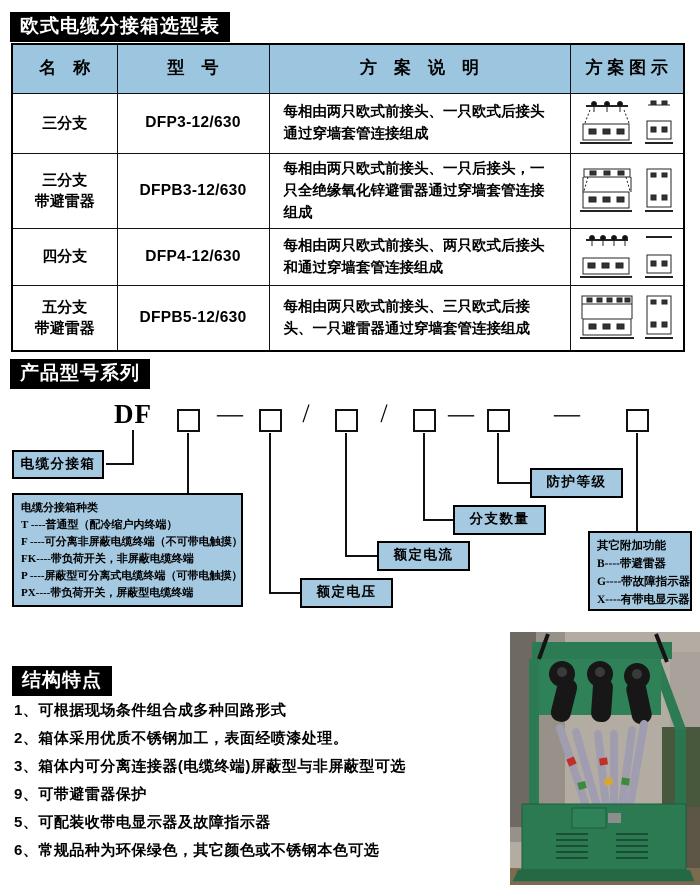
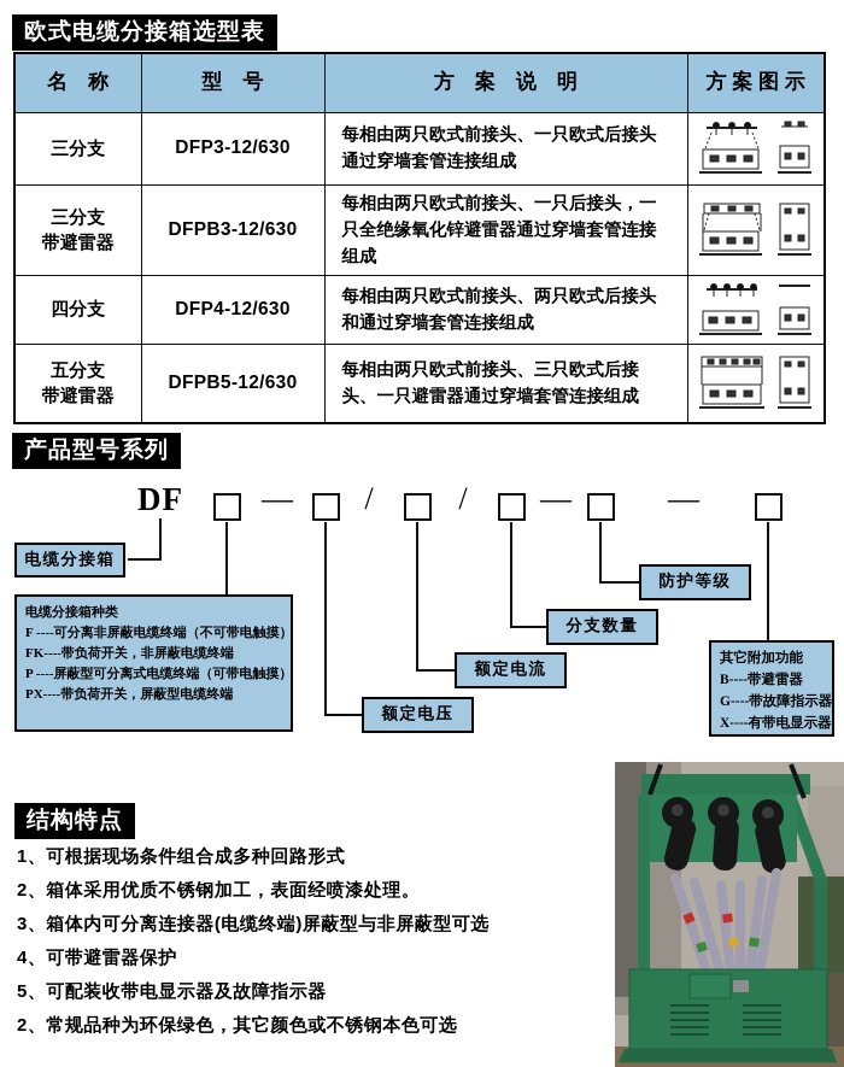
  欧式电缆分接箱选型表
  名 称	型 号	方 案 说 明	方 案 图 示
  三分支	DFP3-12/630	每相由两只欧式前接头、一只欧式后接头通过穿墙套管连接组成
  三分支 带避雷器	DFPB3-12/630	每相由两只欧式前接头、一只后接头，一只全绝缘氧化锌避雷器通过穿墙套管连接组成
  四分支	DFP4-12/630	每相由两只欧式前接头、两只欧式后接头和通过穿墙套管连接组成
  五分支 带避雷器	DFPB5-12/630	每相由两只欧式前接头、三只欧式后接头、一只避雷器通过穿墙套管连接组成
  产品型号系列
  DF
  —
  /
  /
  —
  —
  电缆分接箱
  电缆分接箱种类
- T ----普通型（配冷缩户内终端）
  F ----可分离非屏蔽电缆终端（不可带电触摸）
  FK----带负荷开关，非屏蔽电缆终端
  P ----屏蔽型可分离式电缆终端（可带电触摸）
  PX----带负荷开关，屏蔽型电缆终端
  额定电压
  额定电流
  分支数量
  防护等级
  其它附加功能
  B----带避雷器
  G----带故障指示器
  X----有带电显示器
  结构特点
  1、可根据现场条件组合成多种回路形式
  2、箱体采用优质不锈钢加工，表面经喷漆处理。
  3、箱体内可分离连接器(电缆终端)屏蔽型与非屏蔽型可选
- 9、可带避雷器保护
+ 4、可带避雷器保护
  5、可配装收带电显示器及故障指示器
- 6、常规品种为环保绿色，其它颜色或不锈钢本色可选
+ 2、常规品种为环保绿色，其它颜色或不锈钢本色可选
